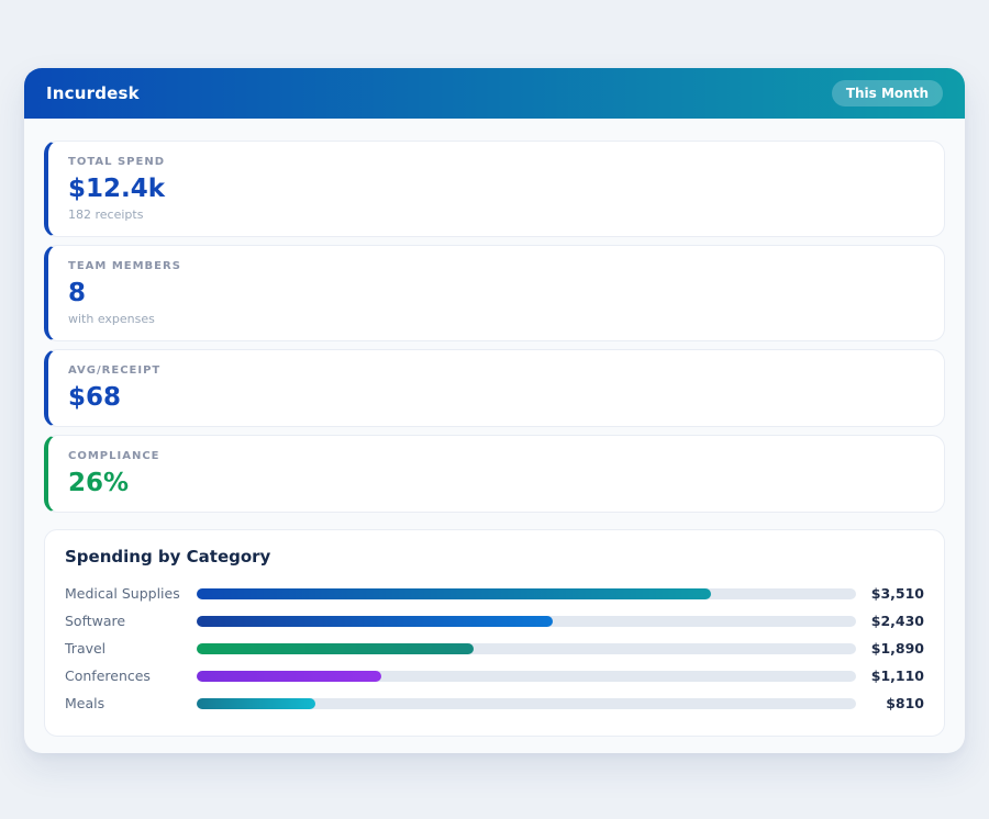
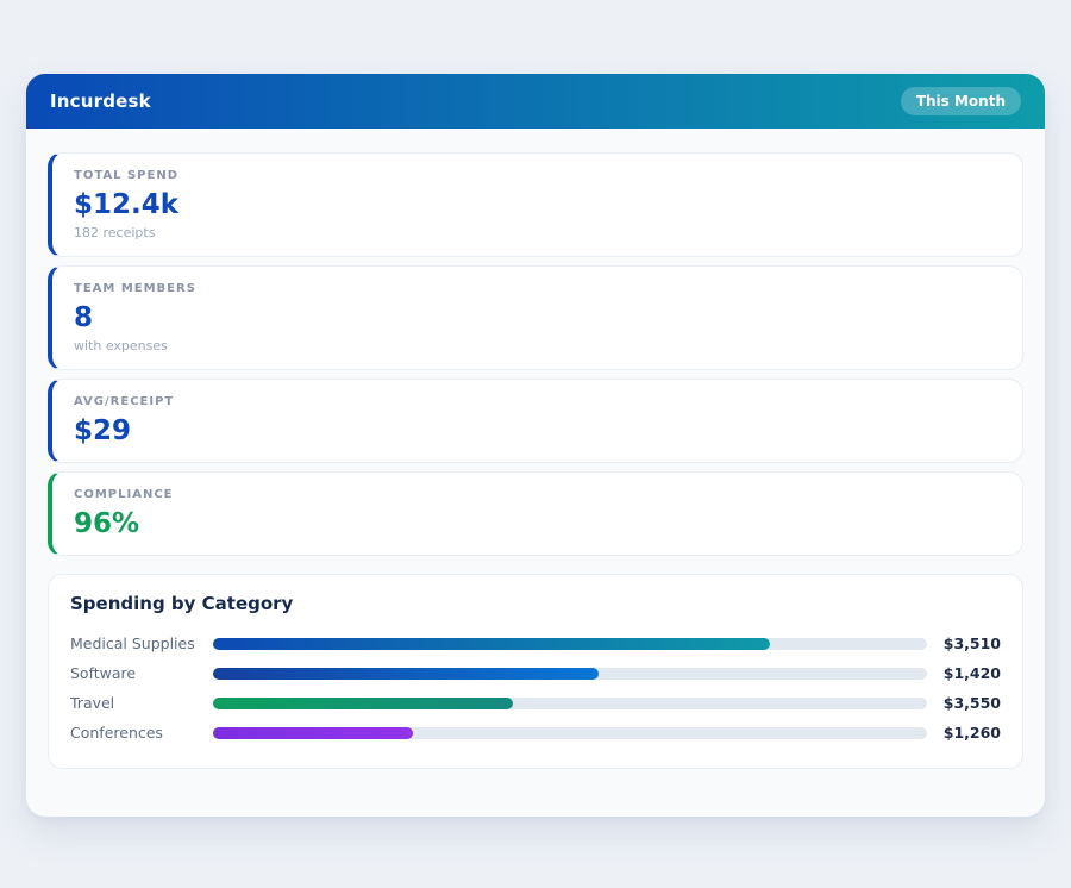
  Incurdesk
  This Month
  TOTAL SPEND
  $12.4k
  182 receipts
  TEAM MEMBERS
  8
  with expenses
  AVG/RECEIPT
- $68
+ $29
  COMPLIANCE
- 26%
+ 96%
  Spending by Category
  Medical Supplies
  $3,510
  Software
- $2,430
+ $1,420
  Travel
- $1,890
+ $3,550
  Conferences
- $1,110
+ $1,260
- Meals
- $810
